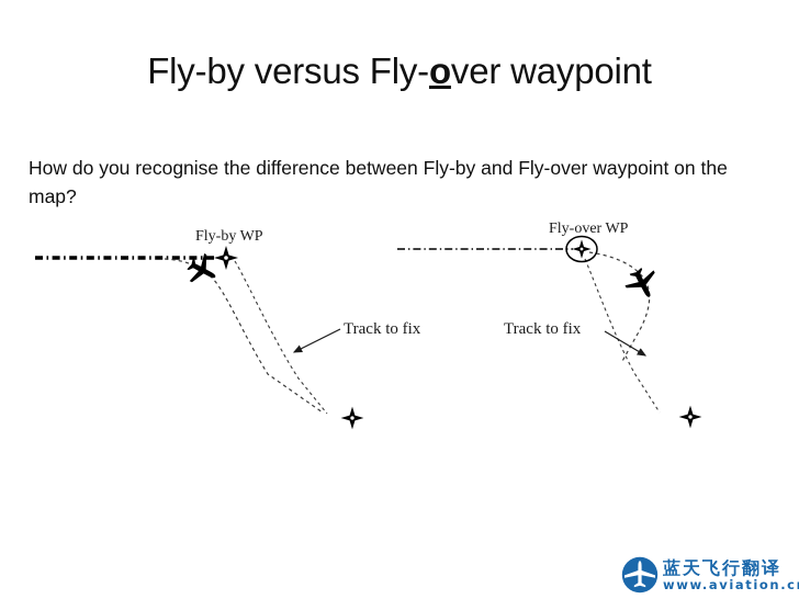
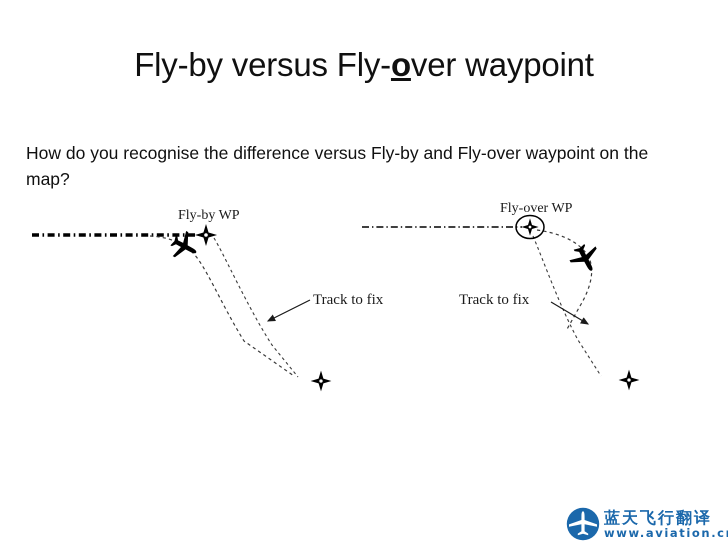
  Fly-by versus Fly-over waypoint
- How do you recognise the difference between Fly-by and Fly-over waypoint on the map?
+ How do you recognise the difference versus Fly-by and Fly-over waypoint on the map?
  Fly-by WP
  Track to fix
  Fly-over WP
  Track to fix
  蓝天飞行翻译
  www.aviation.c
